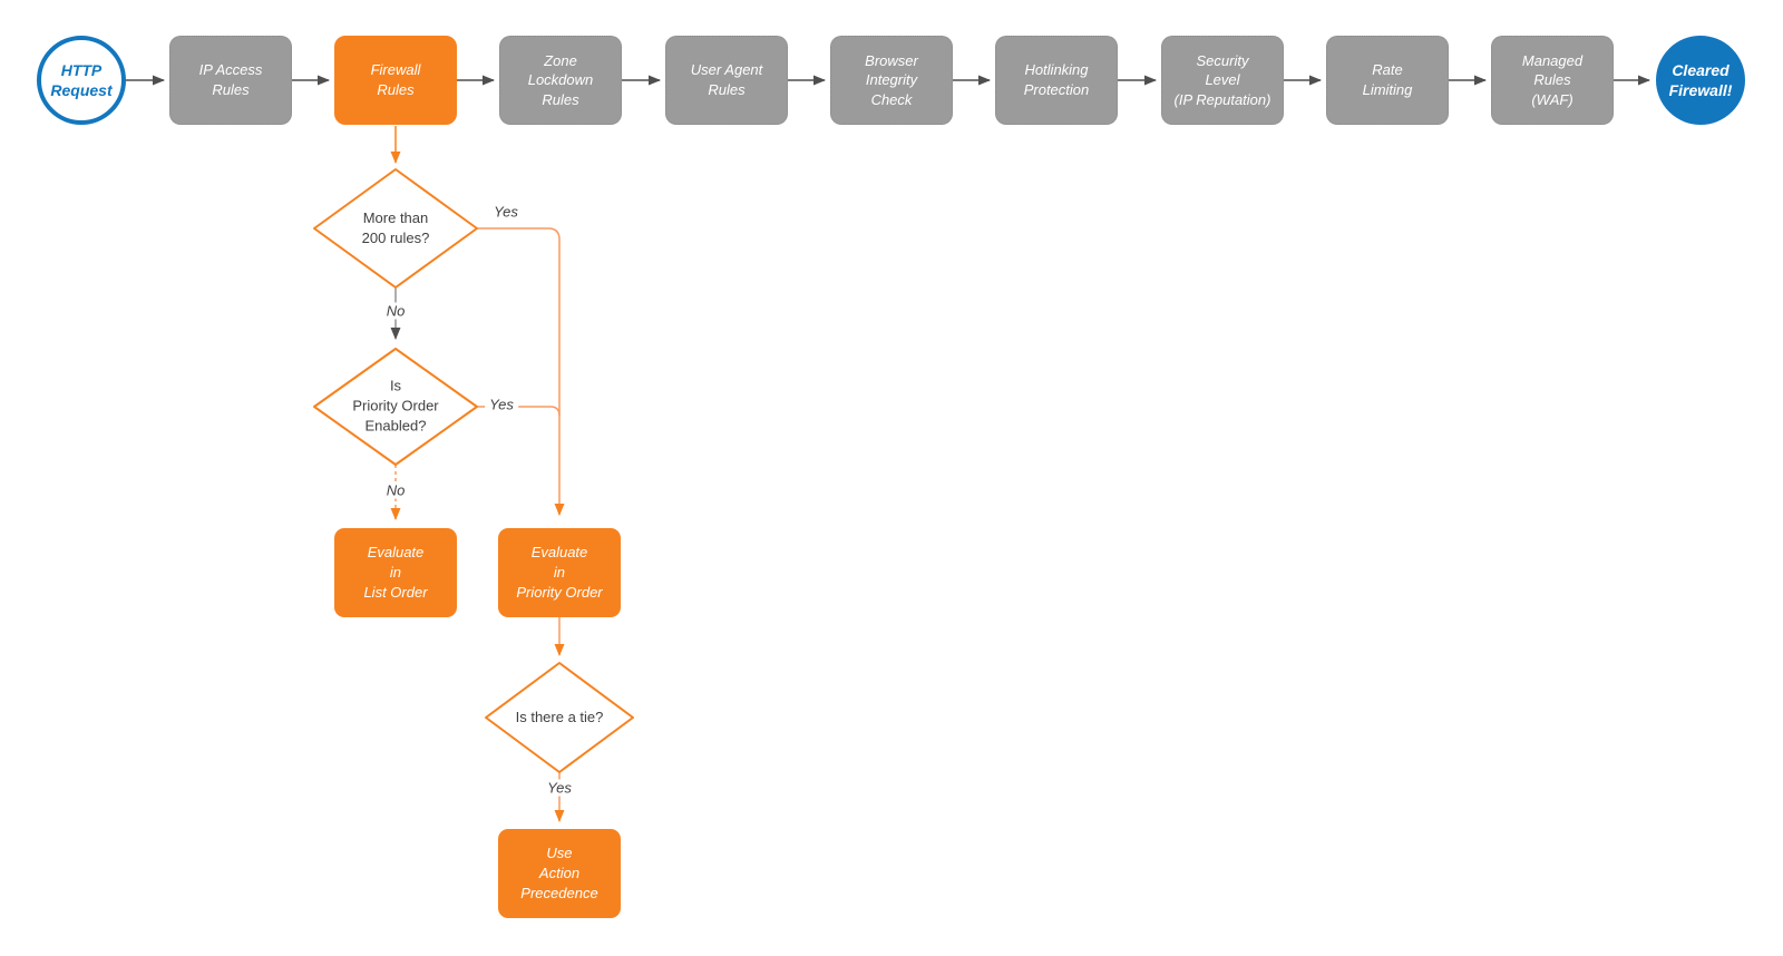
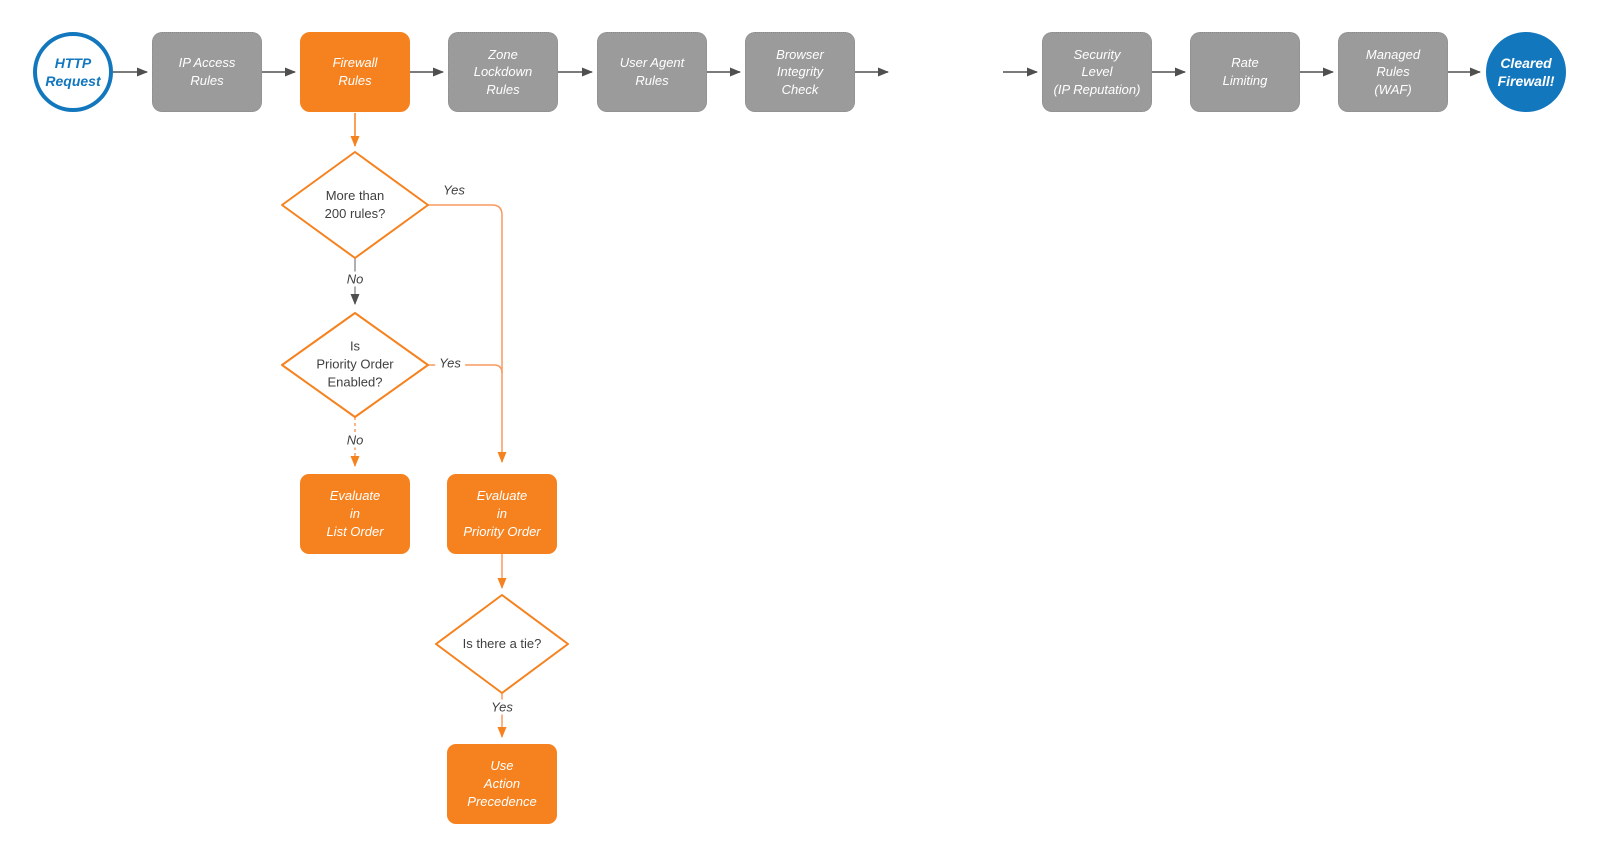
  HTTP
  Request
  Cleared
  Firewall!
  IP Access
  Rules
  Firewall
  Rules
  Zone
  Lockdown
  Rules
  User Agent
  Rules
  Browser
  Integrity
  Check
- Hotlinking
- Protection
  Security
  Level
  (IP Reputation)
  Rate
  Limiting
  Managed
  Rules
  (WAF)
  More than
  200 rules?
  Is
  Priority Order
  Enabled?
  Is there a tie?
  Evaluate
  in
  List Order
  Evaluate
  in
  Priority Order
  Use
  Action
  Precedence
  Yes
  No
  Yes
  No
  Yes
